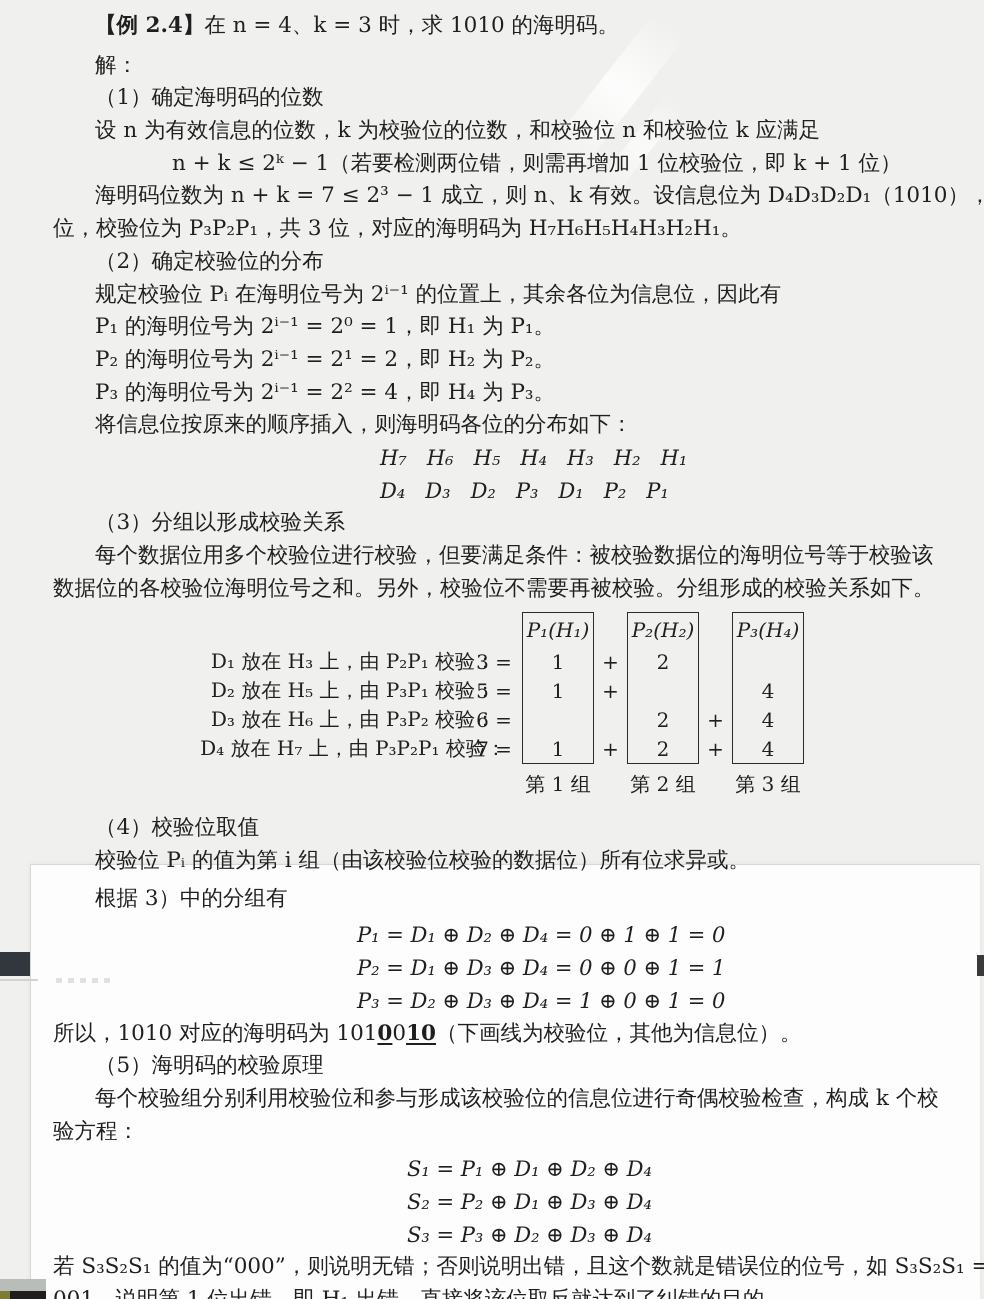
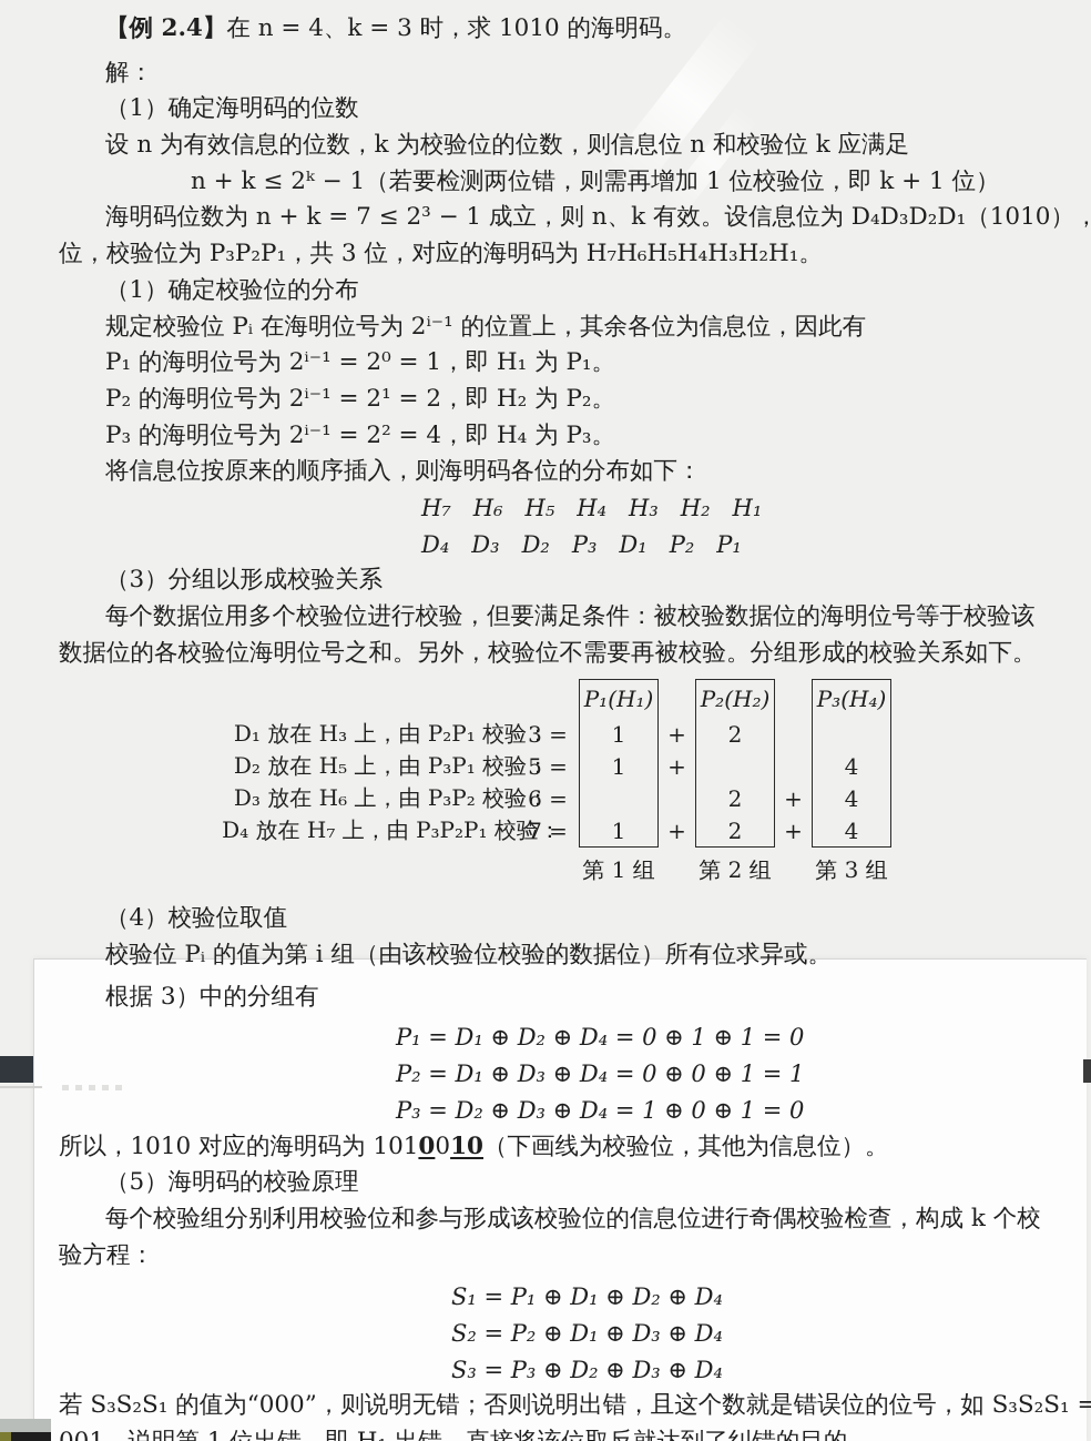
  【例 2.4】在 n = 4、k = 3 时，求 1010 的海明码。
  解：
  （1）确定海明码的位数
- 设 n 为有效信息的位数，k 为校验位的位数，和校验位 n 和校验位 k 应满足
+ 设 n 为有效信息的位数，k 为校验位的位数，则信息位 n 和校验位 k 应满足
  n + k ≤ 2ᵏ − 1（若要检测两位错，则需再增加 1 位校验位，即 k + 1 位）
  海明码位数为 n + k = 7 ≤ 2³ − 1 成立，则 n、k 有效。设信息位为 D₄D₃D₂D₁（1010），
  位，校验位为 P₃P₂P₁，共 3 位，对应的海明码为 H₇H₆H₅H₄H₃H₂H₁。
- （2）确定校验位的分布
+ （1）确定校验位的分布
  规定校验位 Pᵢ 在海明位号为 2ⁱ⁻¹ 的位置上，其余各位为信息位，因此有
  P₁ 的海明位号为 2ⁱ⁻¹ = 2⁰ = 1，即 H₁ 为 P₁。
  P₂ 的海明位号为 2ⁱ⁻¹ = 2¹ = 2，即 H₂ 为 P₂。
  P₃ 的海明位号为 2ⁱ⁻¹ = 2² = 4，即 H₄ 为 P₃。
  将信息位按原来的顺序插入，则海明码各位的分布如下：
  H₇ H₆ H₅ H₄ H₃ H₂ H₁
  D₄ D₃ D₂ P₃ D₁ P₂ P₁
  （3）分组以形成校验关系
  每个数据位用多个校验位进行校验，但要满足条件：被校验数据位的海明位号等于校验该
  数据位的各校验位海明位号之和。另外，校验位不需要再被校验。分组形成的校验关系如下。
  P₁(H₁)
  P₂(H₂)
  P₃(H₄)
  D₁ 放在 H₃ 上，由 P₂P₁ 校验
  3 =
  1
  +
  2
  D₂ 放在 H₅ 上，由 P₃P₁ 校验
  5 =
  1
  +
  4
  D₃ 放在 H₆ 上，由 P₃P₂ 校验
  6 =
  2
  +
  4
  D₄ 放在 H₇ 上，由 P₃P₂P₁ 校验
  7 =
  1
  +
  2
  +
  4
  第 1 组
  第 2 组
  第 3 组
  （4）校验位取值
  校验位 Pᵢ 的值为第 i 组（由该校验位校验的数据位）所有位求异或。
  根据 3）中的分组有
  P₁ = D₁ ⊕ D₂ ⊕ D₄ = 0 ⊕ 1 ⊕ 1 = 0
  P₂ = D₁ ⊕ D₃ ⊕ D₄ = 0 ⊕ 0 ⊕ 1 = 1
  P₃ = D₂ ⊕ D₃ ⊕ D₄ = 1 ⊕ 0 ⊕ 1 = 0
  所以，1010 对应的海明码为 1010010（下画线为校验位，其他为信息位）。
  （5）海明码的校验原理
  每个校验组分别利用校验位和参与形成该校验位的信息位进行奇偶校验检查，构成 k 个校
  验方程：
  S₁ = P₁ ⊕ D₁ ⊕ D₂ ⊕ D₄
  S₂ = P₂ ⊕ D₁ ⊕ D₃ ⊕ D₄
  S₃ = P₃ ⊕ D₂ ⊕ D₃ ⊕ D₄
  若 S₃S₂S₁ 的值为“000”，则说明无错；否则说明出错，且这个数就是错误位的位号，如 S₃S₂S₁ =
